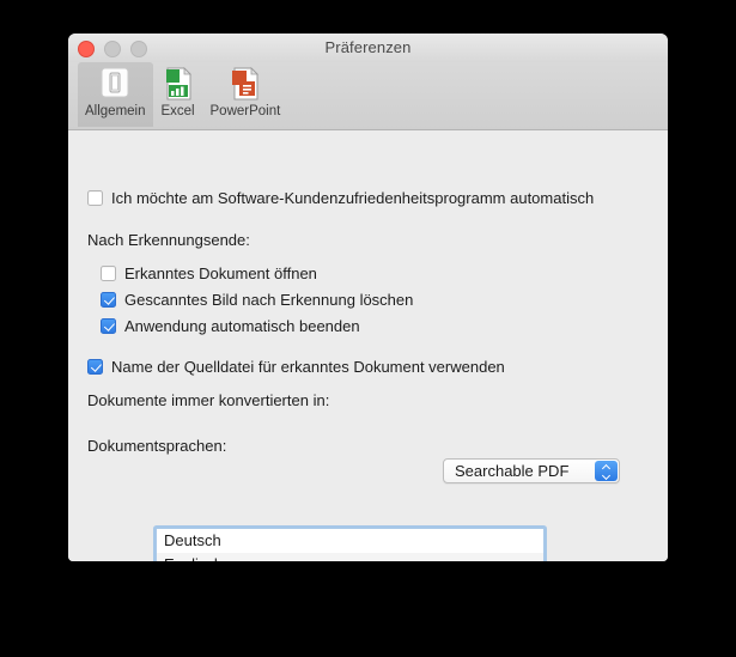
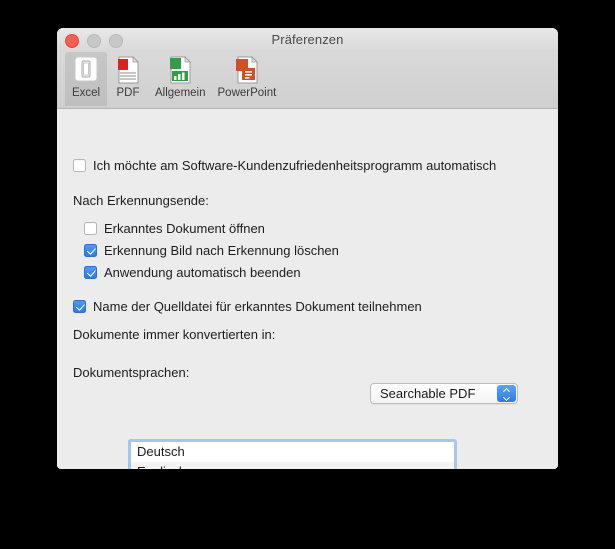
  Präferenzen
- Allgemein
+ Excel
+ PDF
- Excel
+ Allgemein
  PowerPoint
  Ich möchte am Software-Kundenzufriedenheitsprogramm automatisch
  Nach Erkennungsende:
  Erkanntes Dokument öffnen
- Gescanntes Bild nach Erkennung löschen
+ Erkennung Bild nach Erkennung löschen
  Anwendung automatisch beenden
- Name der Quelldatei für erkanntes Dokument verwenden
+ Name der Quelldatei für erkanntes Dokument teilnehmen
  Dokumente immer konvertierten in:
  Searchable PDF
  Dokumentsprachen:
  Deutsch
